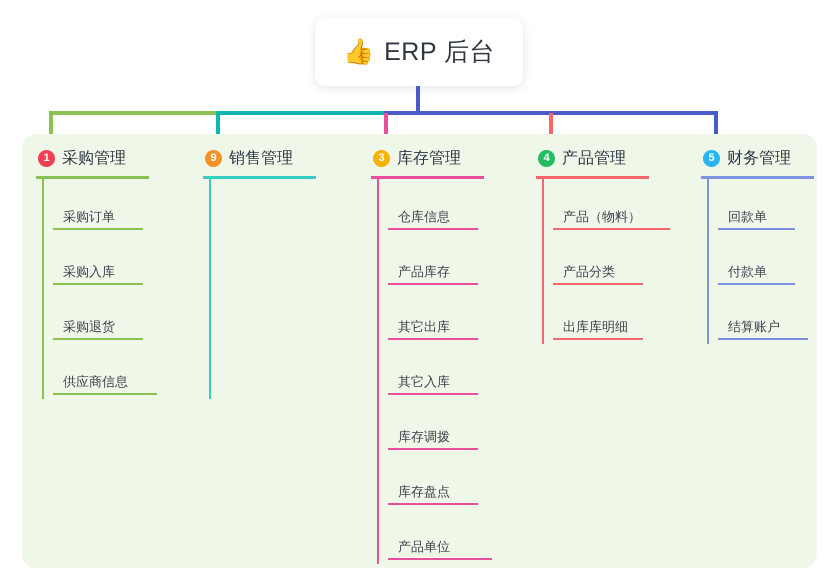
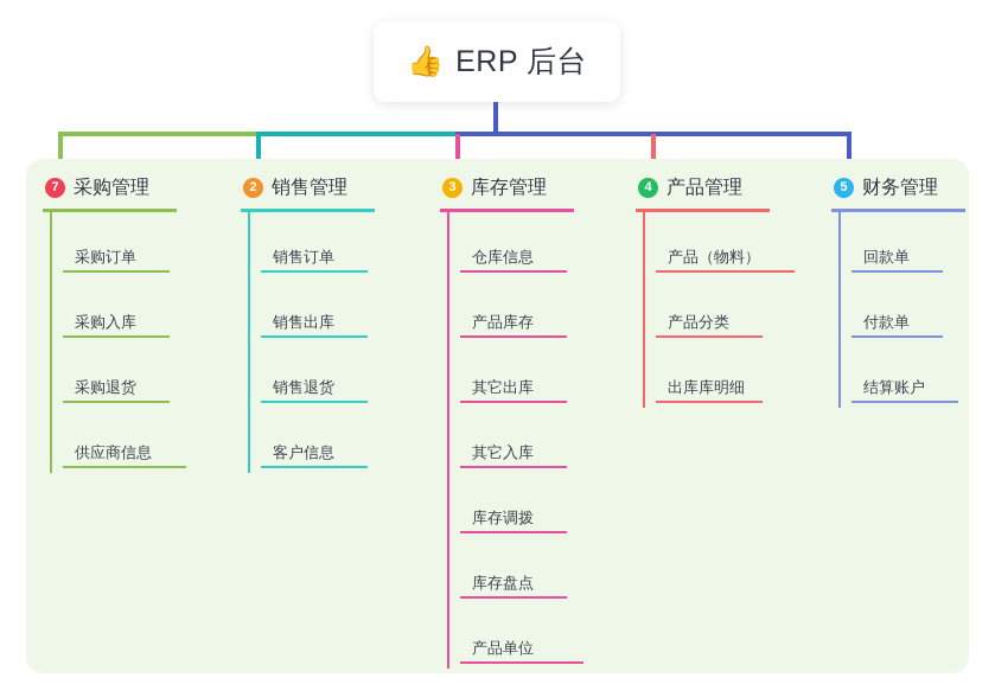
  👍
  ERP 后台
- 1
+ 7
  采购管理
  采购订单
  采购入库
  采购退货
  供应商信息
- 9
+ 2
  销售管理
+ 销售订单
+ 销售出库
+ 销售退货
+ 客户信息
  3
  库存管理
  仓库信息
  产品库存
  其它出库
  其它入库
  库存调拨
  库存盘点
  产品单位
  4
  产品管理
  产品（物料）
  产品分类
  出库库明细
  5
  财务管理
  回款单
  付款单
  结算账户
